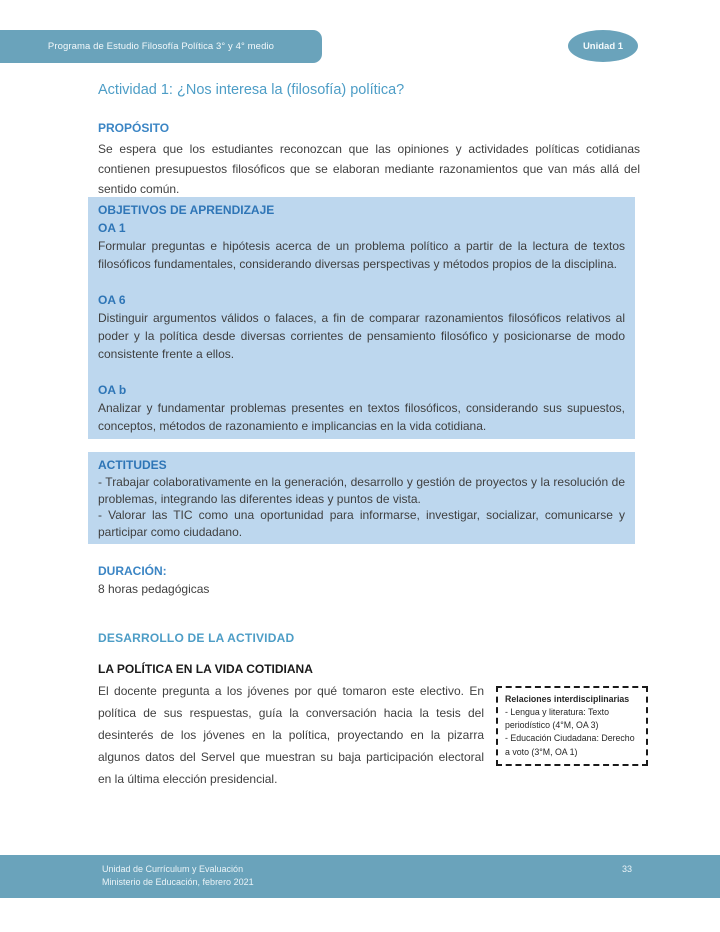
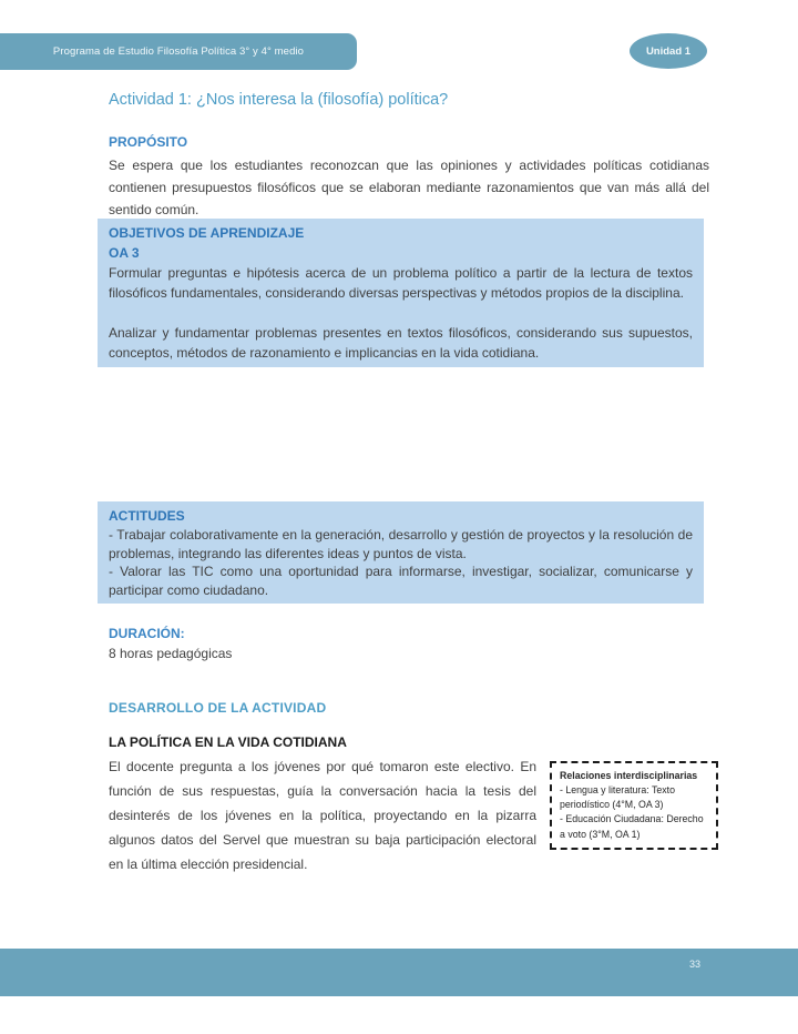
  Programa de Estudio Filosofía Política 3° y 4° medio
  Unidad 1
  Actividad 1: ¿Nos interesa la (filosofía) política?
  PROPÓSITO
  Se espera que los estudiantes reconozcan que las opiniones y actividades políticas cotidianas contienen presupuestos filosóficos que se elaboran mediante razonamientos que van más allá del sentido común.
  OBJETIVOS DE APRENDIZAJE
- OA 1
+ OA 3
  Formular preguntas e hipótesis acerca de un problema político a partir de la lectura de textos filosóficos fundamentales, considerando diversas perspectivas y métodos propios de la disciplina.
- OA 6
- Distinguir argumentos válidos o falaces, a fin de comparar razonamientos filosóficos relativos al poder y la política desde diversas corrientes de pensamiento filosófico y posicionarse de modo consistente frente a ellos.
- OA b
  Analizar y fundamentar problemas presentes en textos filosóficos, considerando sus supuestos, conceptos, métodos de razonamiento e implicancias en la vida cotidiana.
  ACTITUDES
  - Trabajar colaborativamente en la generación, desarrollo y gestión de proyectos y la resolución de problemas, integrando las diferentes ideas y puntos de vista.
  - Valorar las TIC como una oportunidad para informarse, investigar, socializar, comunicarse y participar como ciudadano.
  DURACIÓN:
  8 horas pedagógicas
  DESARROLLO DE LA ACTIVIDAD
  LA POLÍTICA EN LA VIDA COTIDIANA
  Relaciones interdisciplinarias
  - Lengua y literatura: Texto periodístico (4°M, OA 3)
  - Educación Ciudadana: Derecho a voto (3°M, OA 1)
- El docente pregunta a los jóvenes por qué tomaron este electivo. En política de sus respuestas, guía la conversación hacia la tesis del desinterés de los jóvenes en la política, proyectando en la pizarra algunos datos del Servel que muestran su baja participación electoral en la última elección presidencial.
+ El docente pregunta a los jóvenes por qué tomaron este electivo. En función de sus respuestas, guía la conversación hacia la tesis del desinterés de los jóvenes en la política, proyectando en la pizarra algunos datos del Servel que muestran su baja participación electoral en la última elección presidencial.
- Unidad de Currículum y Evaluación
- Ministerio de Educación, febrero 2021
  33
